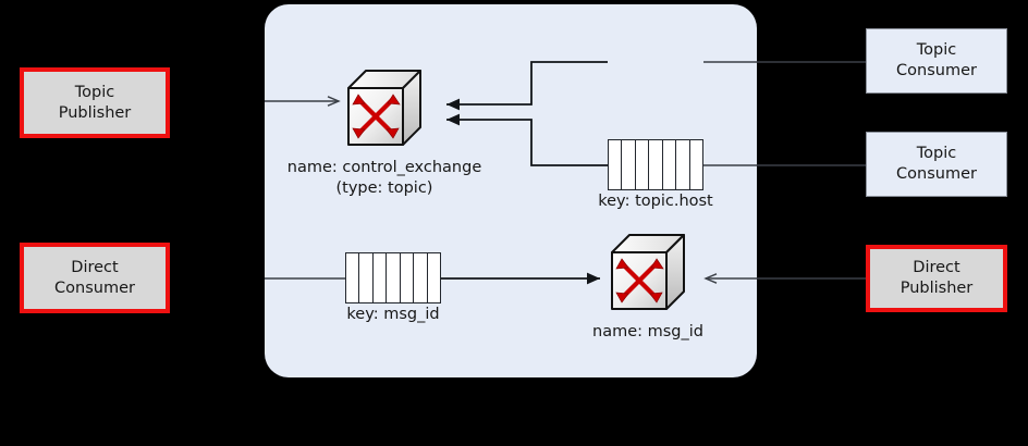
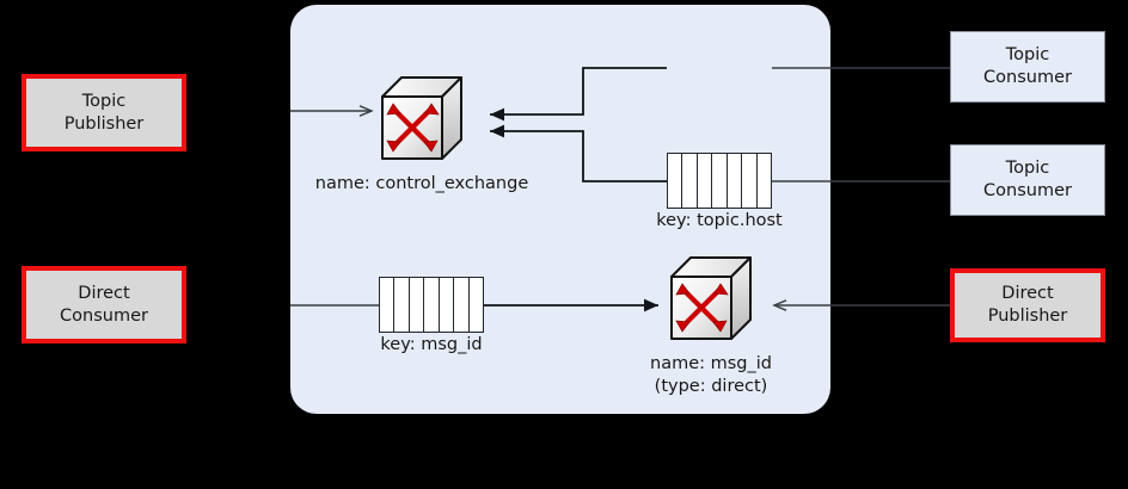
  Topic
  Publisher
  Direct
  Consumer
  Topic
  Consumer
  Topic
  Consumer
  Direct
  Publisher
  key: topic.host
  key: msg_id
  name: control_exchange
- (type: topic)
  name: msg_id
+ (type: direct)
